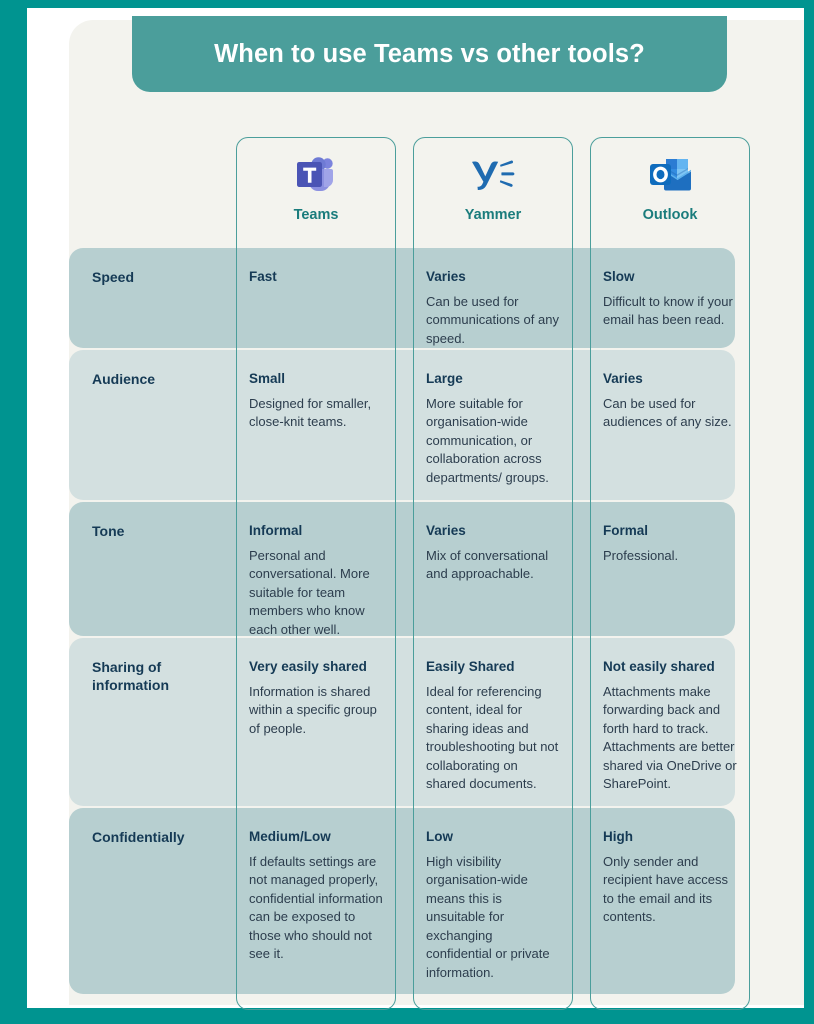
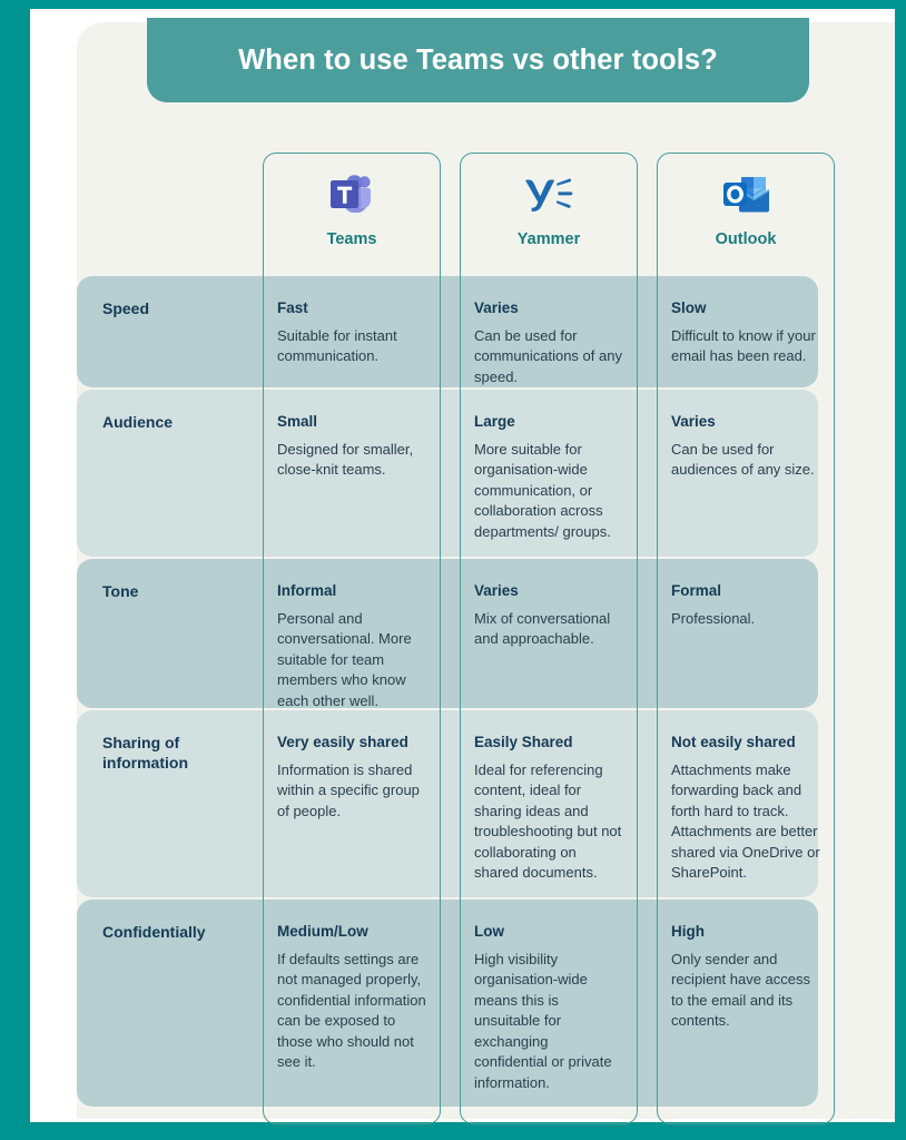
  When to use Teams vs other tools?
  Teams
  Yammer
  Outlook
  Speed
  Fast
+ Suitable for instant communication.
  Varies
  Can be used for communications of any speed.
  Slow
  Difficult to know if your email has been read.
  Audience
  Small
  Designed for smaller, close-knit teams.
  Large
  More suitable for organisation-wide communication, or collaboration across departments/ groups.
  Varies
  Can be used for audiences of any size.
  Tone
  Informal
  Personal and conversational. More suitable for team members who know each other well.
  Varies
  Mix of conversational and approachable.
  Formal
  Professional.
  Sharing of information
  Very easily shared
  Information is shared within a specific group of people.
  Easily Shared
  Ideal for referencing content, ideal for sharing ideas and troubleshooting but not collaborating on shared documents.
  Not easily shared
  Attachments make forwarding back and forth hard to track. Attachments are better shared via OneDrive or SharePoint.
  Confidentially
  Medium/Low
  If defaults settings are not managed properly, confidential information can be exposed to those who should not see it.
  Low
  High visibility organisation-wide means this is unsuitable for exchanging confidential or private information.
  High
  Only sender and recipient have access to the email and its contents.
